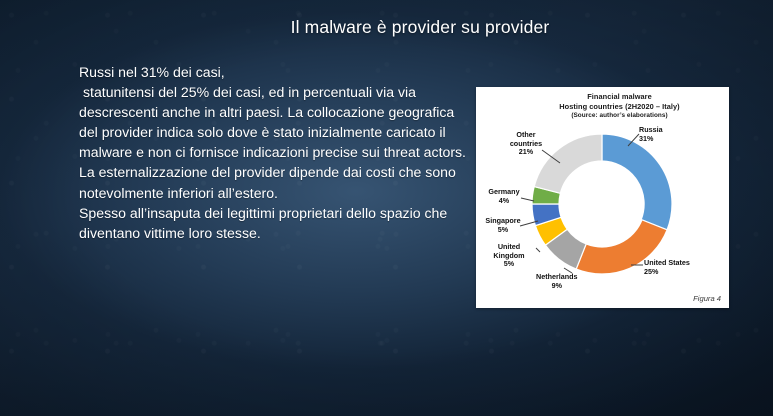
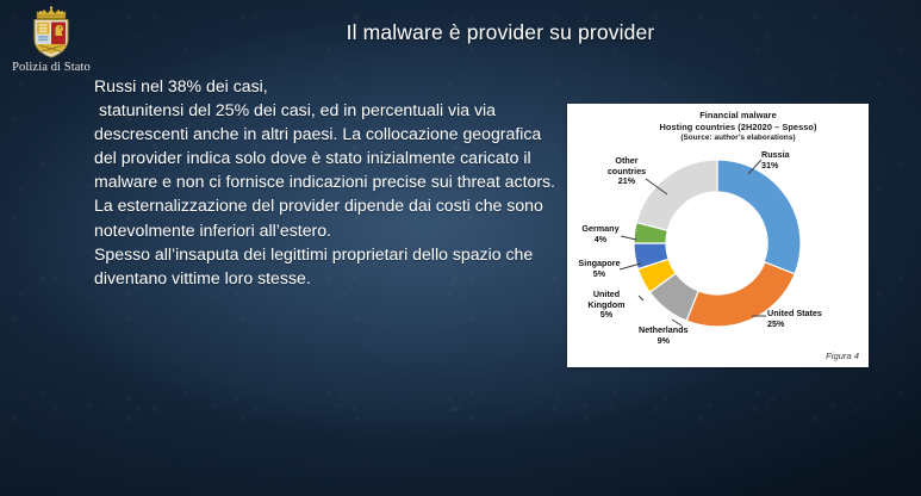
+ Polizia di Stato
  Il malware è provider su provider
- Russi nel 31% dei casi,
+ Russi nel 38% dei casi,
  statunitensi del 25% dei casi, ed in percentuali via via descrescenti anche in altri paesi. La collocazione geografica del provider indica solo dove è stato inizialmente caricato il malware e non ci fornisce indicazioni precise sui threat actors.
  La esternalizzazione del provider dipende dai costi che sono notevolmente inferiori all’estero.
  Spesso all’insaputa dei legittimi proprietari dello spazio che diventano vittime loro stesse.
  Financial malware
- Hosting countries (2H2020 – Italy)
+ Hosting countries (2H2020 – Spesso)
  Russia
  31%
  United States
  25%
  Netherlands
  9%
  United
  Kingdom
  5%
  Singapore
  5%
  Germany
  4%
  Other
  countries
  21%
  Figura 4
